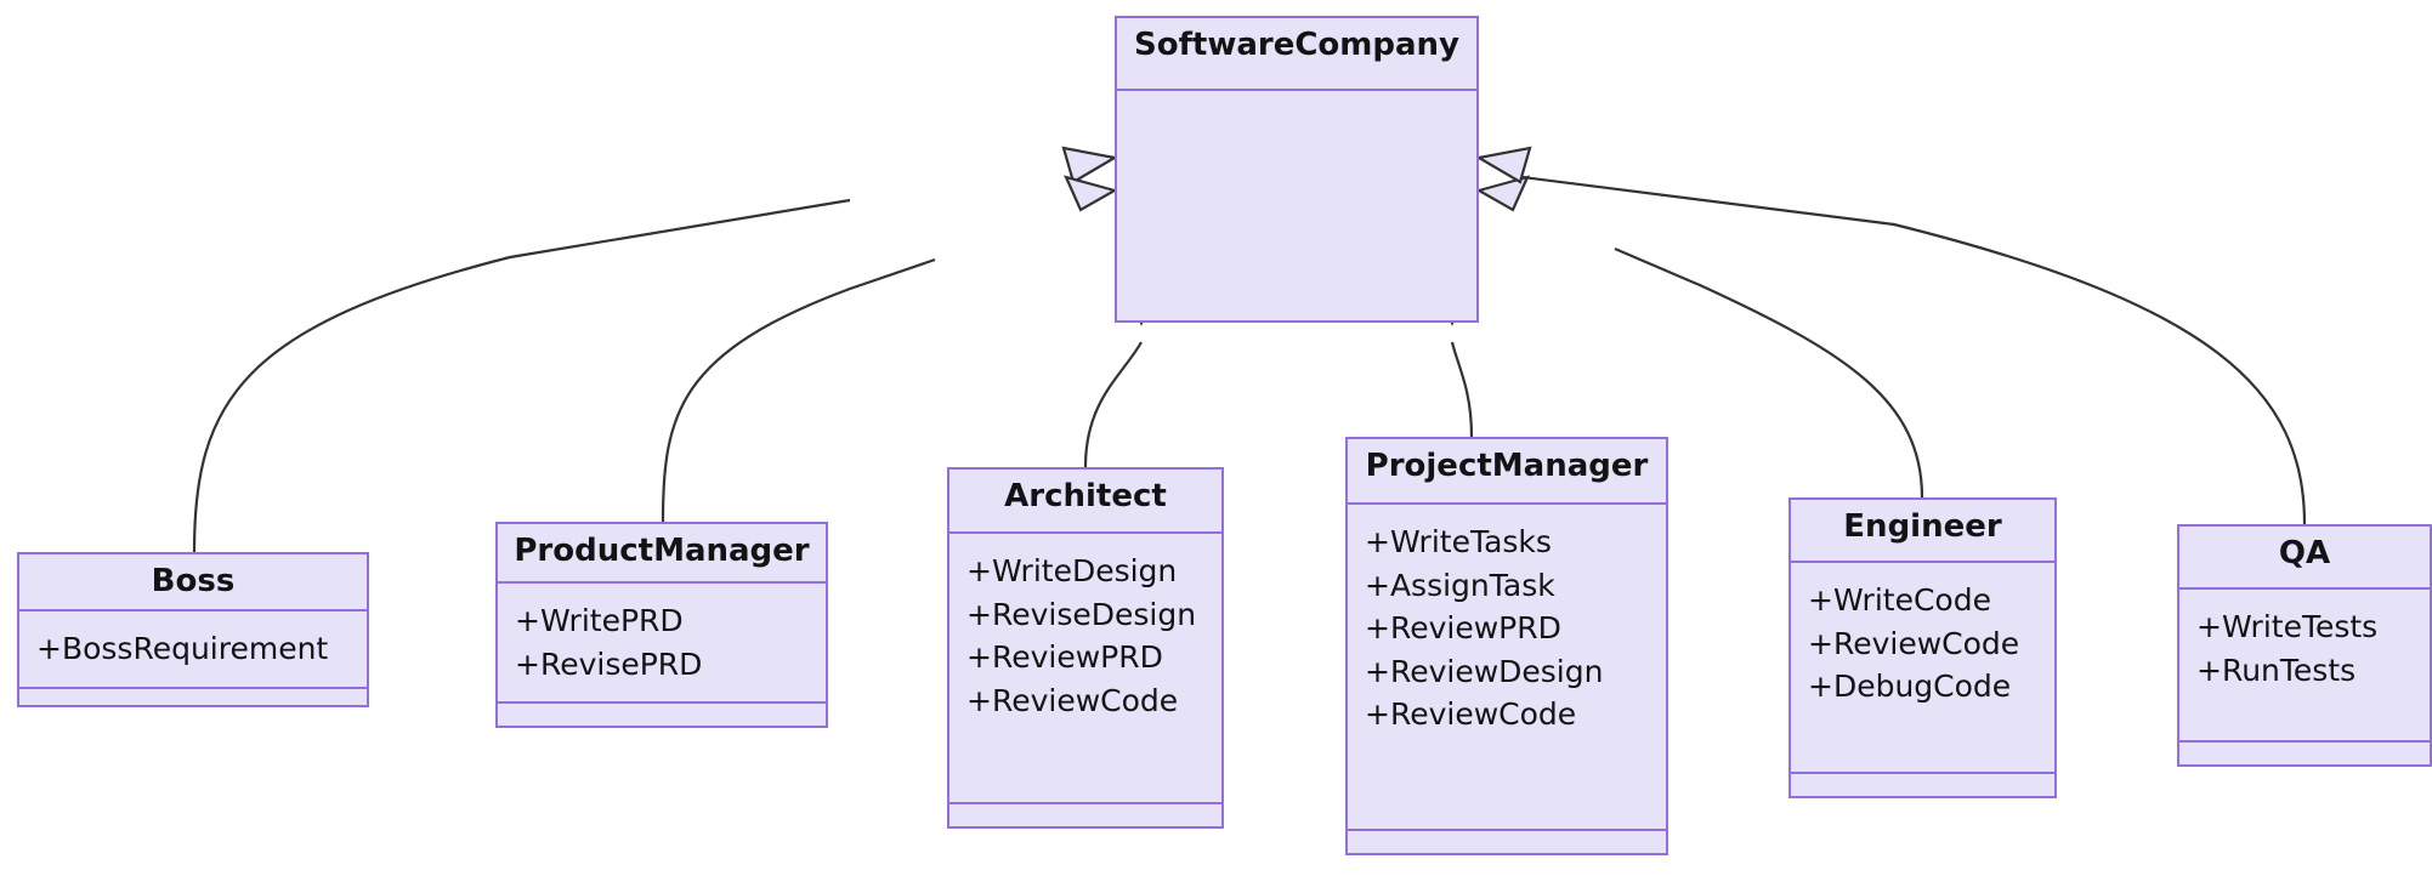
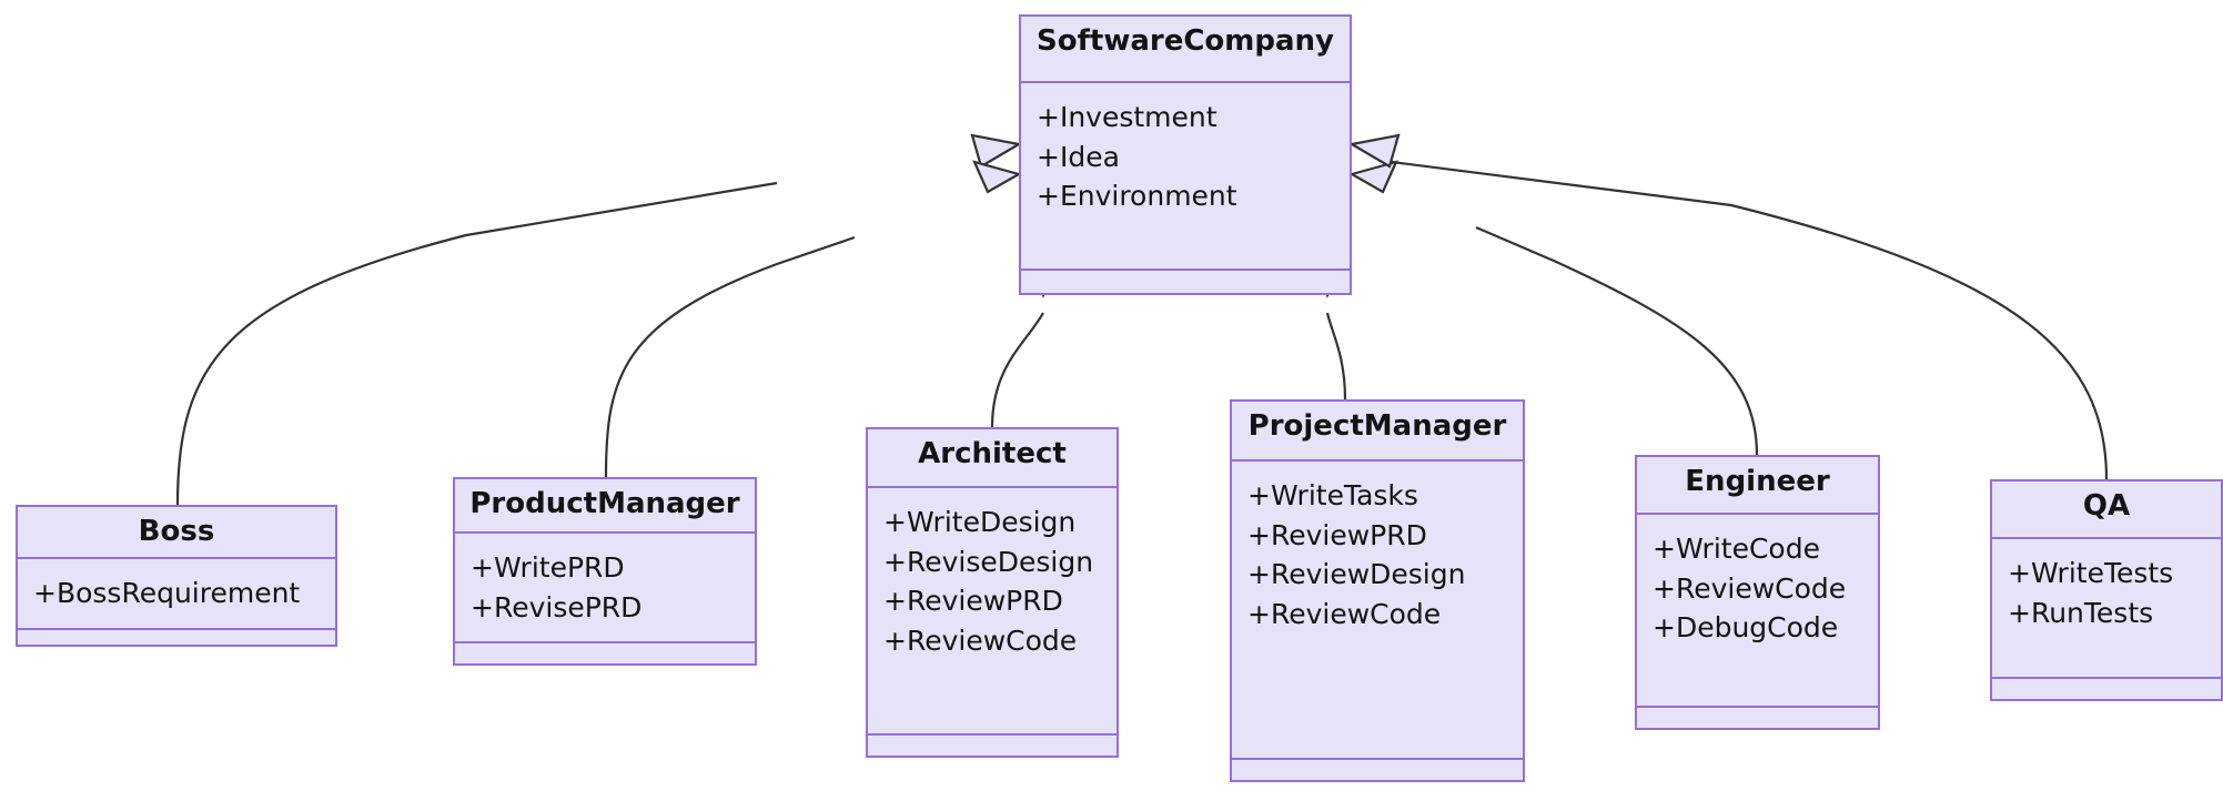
  SoftwareCompany
+ +Investment
+ +Idea
+ +Environment
  Boss
  +BossRequirement
  ProductManager
  +WritePRD
  +RevisePRD
  Architect
  +WriteDesign
  +ReviseDesign
  +ReviewPRD
  +ReviewCode
  ProjectManager
  +WriteTasks
- +AssignTask
  +ReviewPRD
  +ReviewDesign
  +ReviewCode
  Engineer
  +WriteCode
  +ReviewCode
  +DebugCode
  QA
  +WriteTests
  +RunTests
